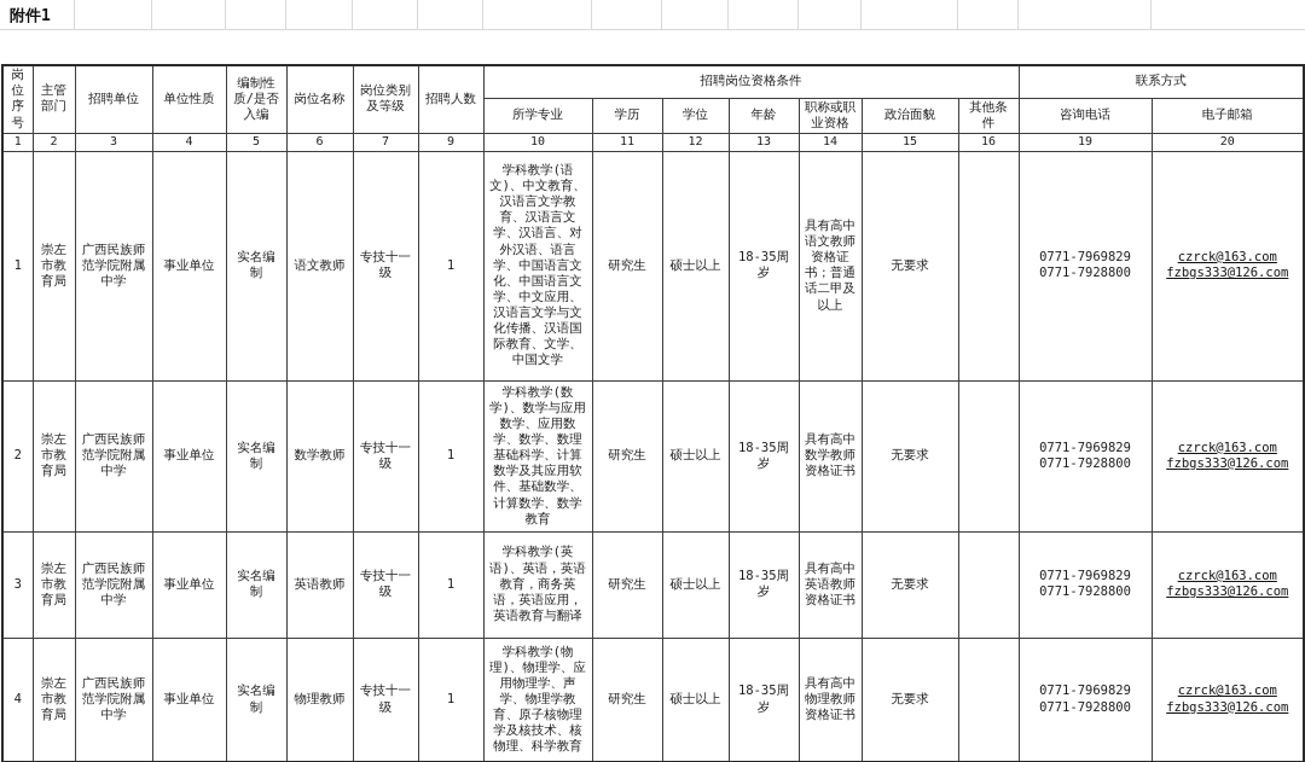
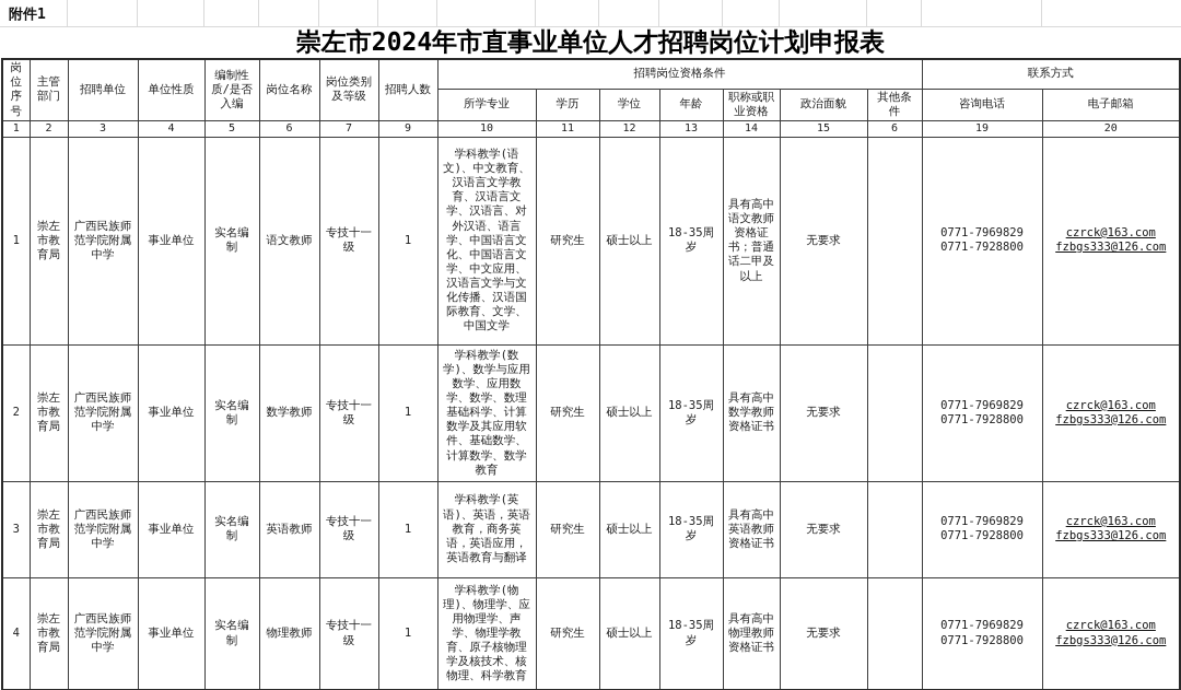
  附件1
+ 崇左市2024年市直事业单位人才招聘岗位计划申报表
  岗位序号	主管部门	招聘单位	单位性质	编制性质/是否入编	岗位名称	岗位类别及等级	招聘人数	招聘岗位资格条件	联系方式
  所学专业	学历	学位	年龄	职称或职业资格	政治面貌	其他条件	咨询电话	电子邮箱
- 1	2	3	4	5	6	7	9	10	11	12	13	14	15	16	19	20
+ 1	2	3	4	5	6	7	9	10	11	12	13	14	15	6	19	20
  1	崇左市教育局	广西民族师范学院附属中学	事业单位	实名编制	语文教师	专技十一级	1	学科教学(语文)、中文教育、汉语言文学教育、汉语言文学、汉语言、对外汉语、语言学、中国语言文化、中国语言文学、中文应用、汉语言文学与文化传播、汉语国际教育、文学、中国文学	研究生	硕士以上	18-35周岁	具有高中语文教师资格证书；普通话二甲及以上	无要求		0771-7969829 0771-7928800	czrck@163.com fzbgs333@126.com
  2	崇左市教育局	广西民族师范学院附属中学	事业单位	实名编制	数学教师	专技十一级	1	学科教学(数学)、数学与应用数学、应用数学、数学、数理基础科学、计算数学及其应用软件、基础数学、计算数学、数学教育	研究生	硕士以上	18-35周岁	具有高中数学教师资格证书	无要求		0771-7969829 0771-7928800	czrck@163.com fzbgs333@126.com
  3	崇左市教育局	广西民族师范学院附属中学	事业单位	实名编制	英语教师	专技十一级	1	学科教学(英语)、英语，英语教育，商务英语，英语应用，英语教育与翻译	研究生	硕士以上	18-35周岁	具有高中英语教师资格证书	无要求		0771-7969829 0771-7928800	czrck@163.com fzbgs333@126.com
  4	崇左市教育局	广西民族师范学院附属中学	事业单位	实名编制	物理教师	专技十一级	1	学科教学(物理)、物理学、应用物理学、声学、物理学教育、原子核物理学及核技术、核物理、科学教育	研究生	硕士以上	18-35周岁	具有高中物理教师资格证书	无要求		0771-7969829 0771-7928800	czrck@163.com fzbgs333@126.com
